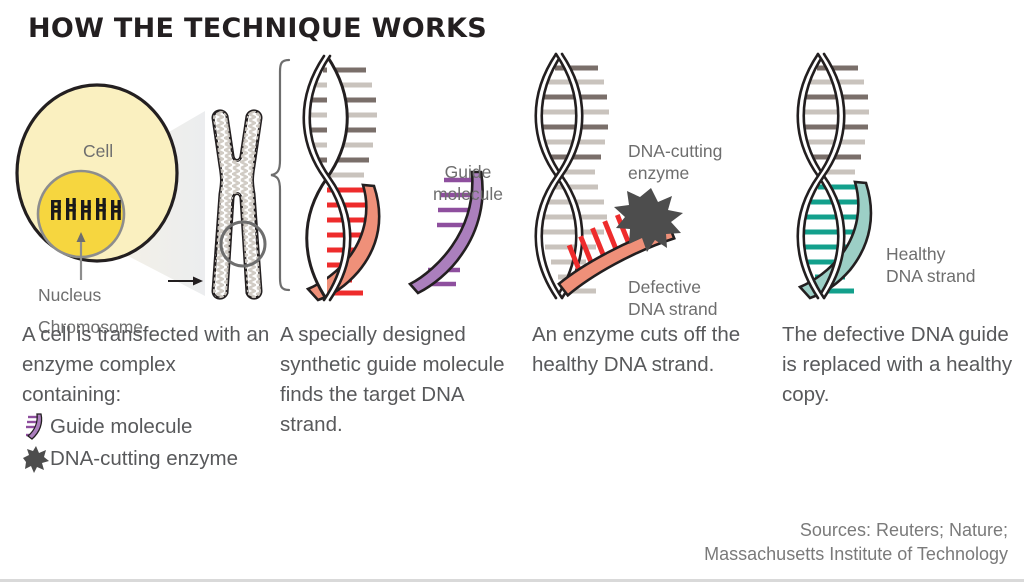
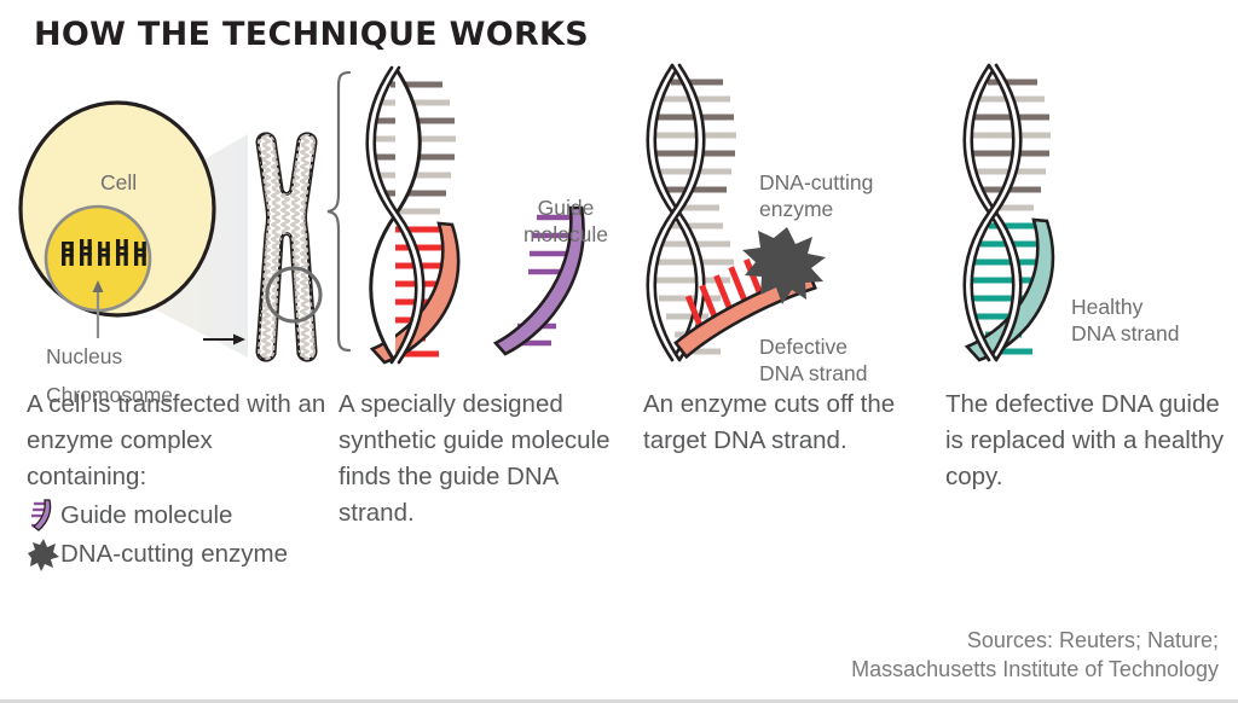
  HOW THE TECHNIQUE WORKS
  Cell
  Nucleus
  Chromosome
  Guide
  molecule
  DNA-cutting
  enzyme
  Defective
  DNA strand
  Healthy
  DNA strand
  A cell is transfected with an enzyme complex containing:
  Guide molecule
  DNA-cutting enzyme
- A specially designed synthetic guide molecule finds the target DNA strand.
+ A specially designed synthetic guide molecule finds the guide DNA strand.
- An enzyme cuts off the healthy DNA strand.
+ An enzyme cuts off the target DNA strand.
  The defective DNA guide is replaced with a healthy copy.
  Sources: Reuters; Nature;
  Massachusetts Institute of Technology
